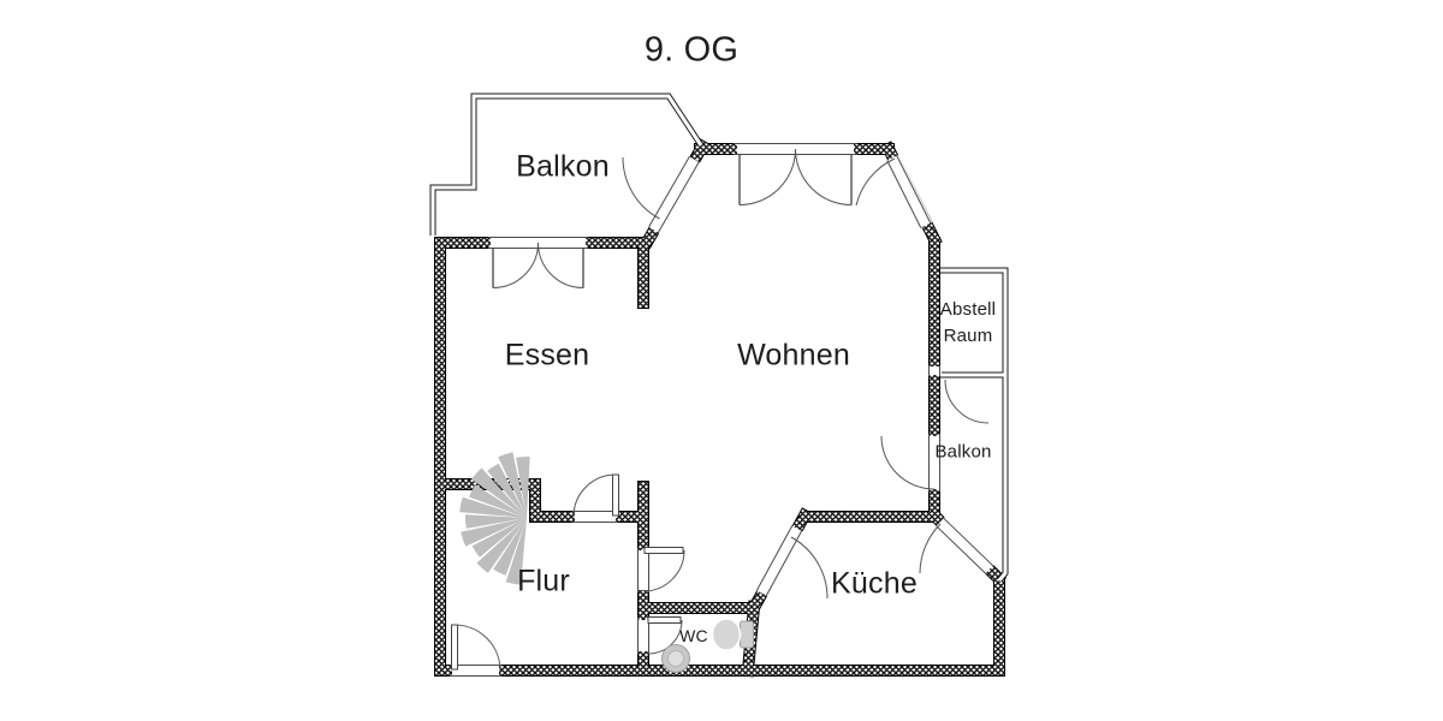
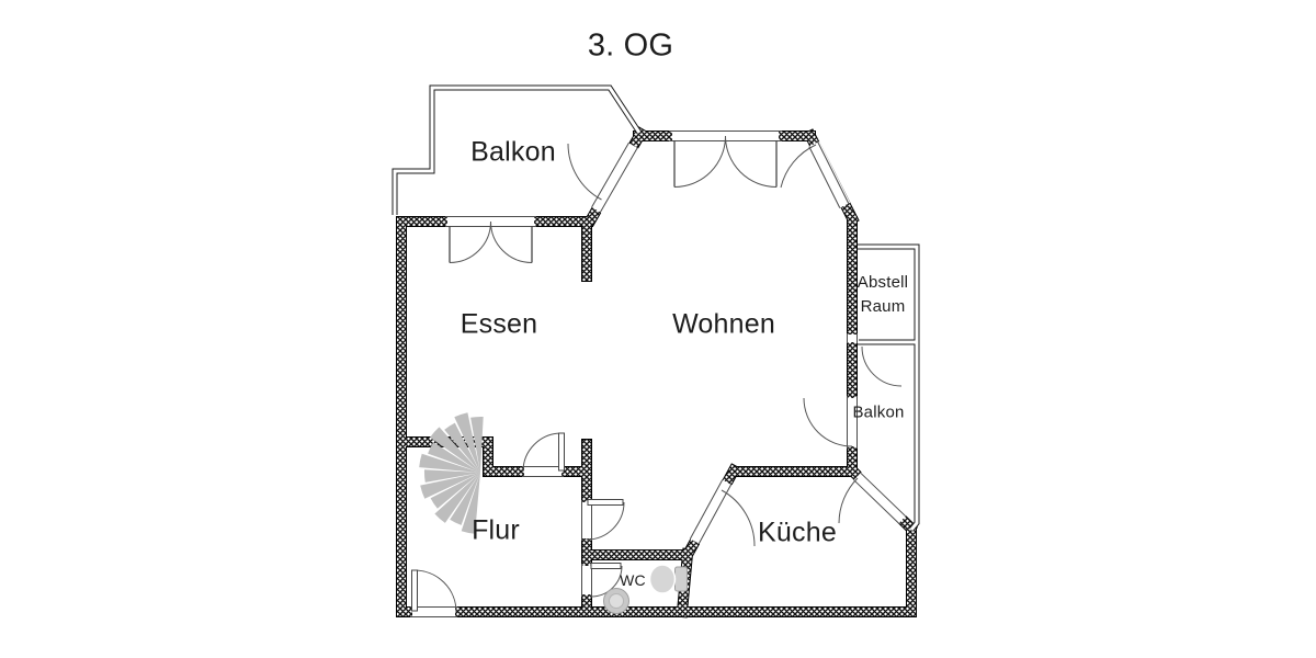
- 9. OG
+ 3. OG
  Balkon
  Essen
  Wohnen
  Abstell
  Raum
  Balkon
  Flur
  Küche
  WC
